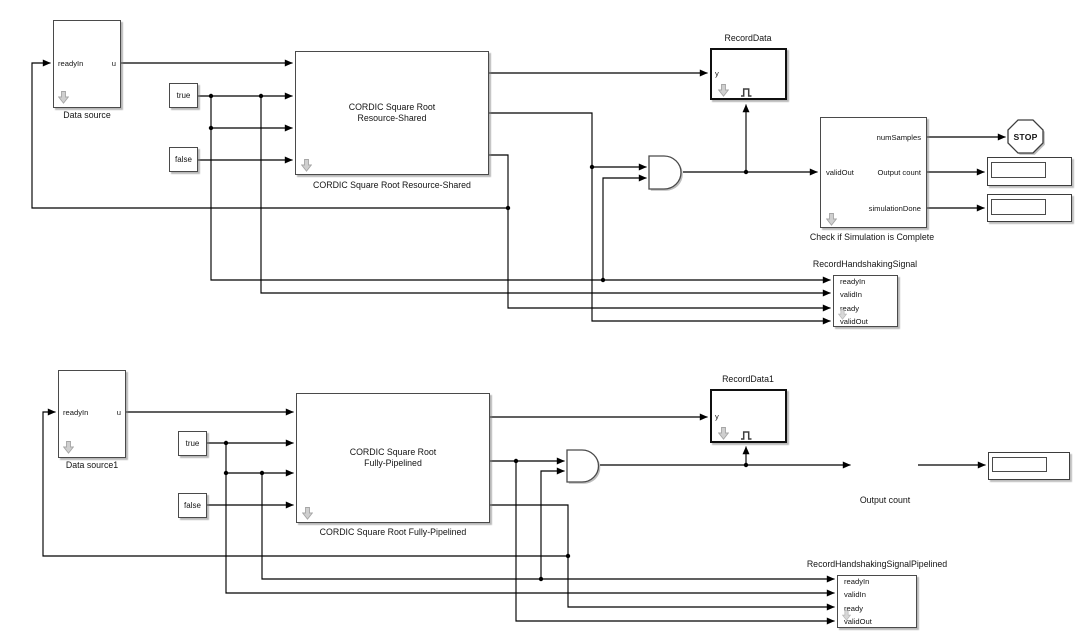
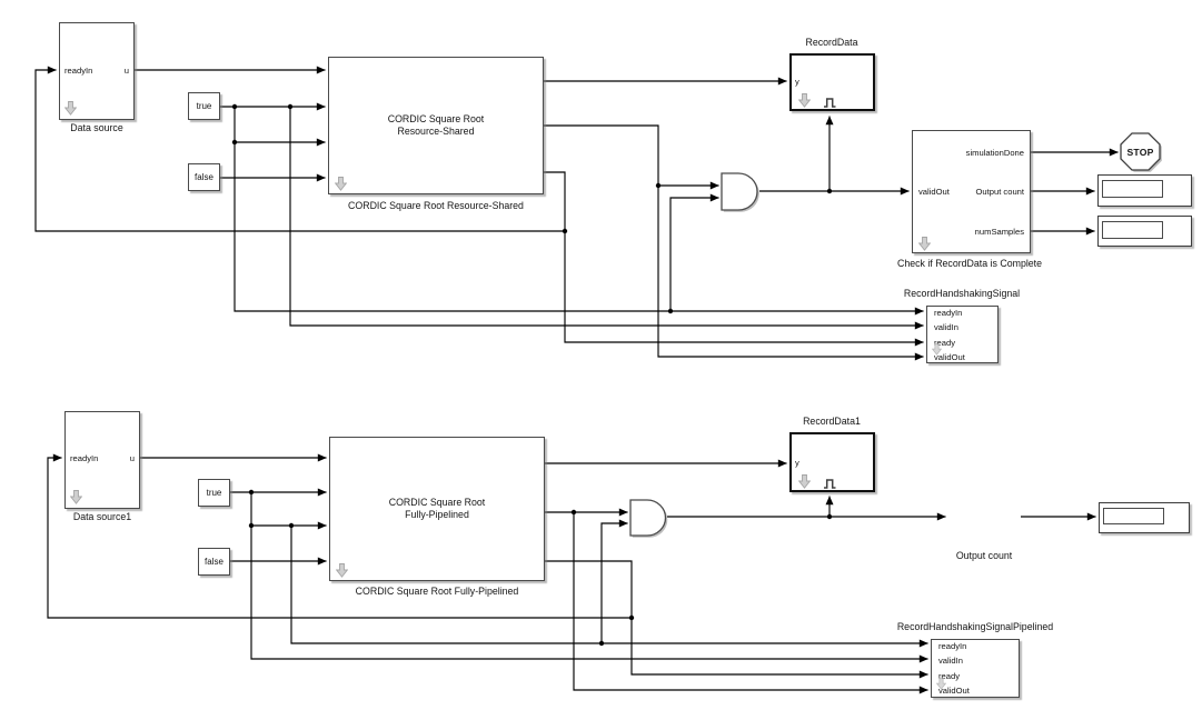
  readyIn
  u
  Data source
  true
  false
  CORDIC Square Root
  Resource-Shared
  CORDIC Square Root Resource-Shared
  RecordData
  y
  validOut
- numSamples
+ simulationDone
  Output count
- simulationDone
+ numSamples
- Check if Simulation is Complete
+ Check if RecordData is Complete
  STOP
  RecordHandshakingSignal
  readyIn
  validIn
  ready
  validOut
  readyIn
  u
  Data source1
  true
  false
  CORDIC Square Root
  Fully-Pipelined
  CORDIC Square Root Fully-Pipelined
  RecordData1
  y
  Output count
  RecordHandshakingSignalPipelined
  readyIn
  validIn
  ready
  validOut
